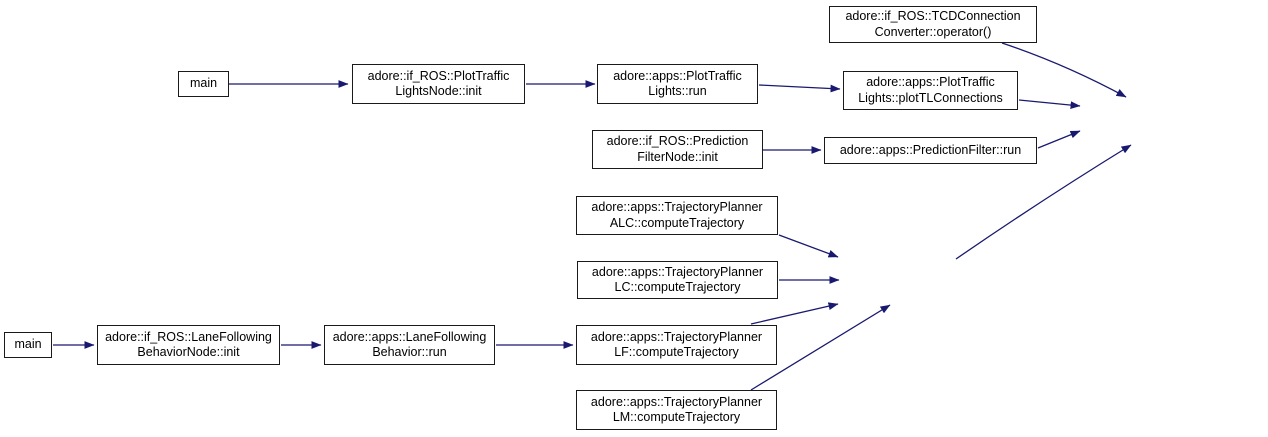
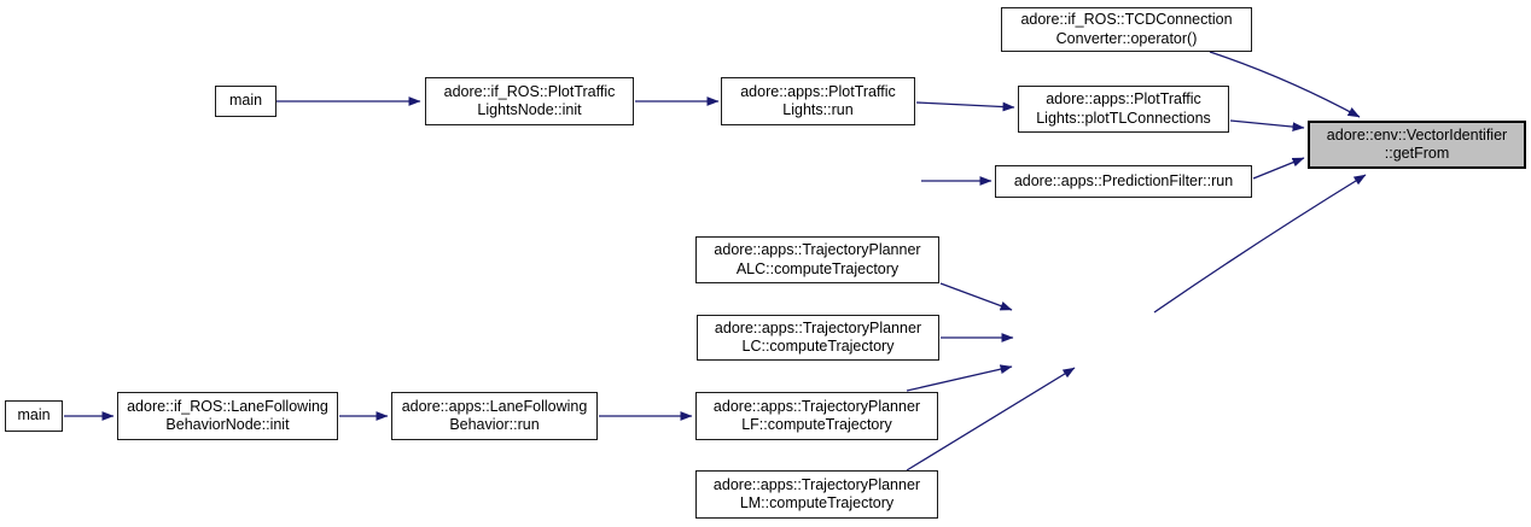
  adore::if_ROS::TCDConnection
  Converter::operator()
  main
  adore::if_ROS::PlotTraffic
  LightsNode::init
  adore::apps::PlotTraffic
  Lights::run
  adore::apps::PlotTraffic
  Lights::plotTLConnections
- adore::if_ROS::Prediction
- FilterNode::init
  adore::apps::PredictionFilter::run
+ adore::env::VectorIdentifier
+ ::getFrom
  adore::apps::TrajectoryPlanner
  ALC::computeTrajectory
  adore::apps::TrajectoryPlanner
  LC::computeTrajectory
  main
  adore::if_ROS::LaneFollowing
  BehaviorNode::init
  adore::apps::LaneFollowing
  Behavior::run
  adore::apps::TrajectoryPlanner
  LF::computeTrajectory
  adore::apps::TrajectoryPlanner
  LM::computeTrajectory
